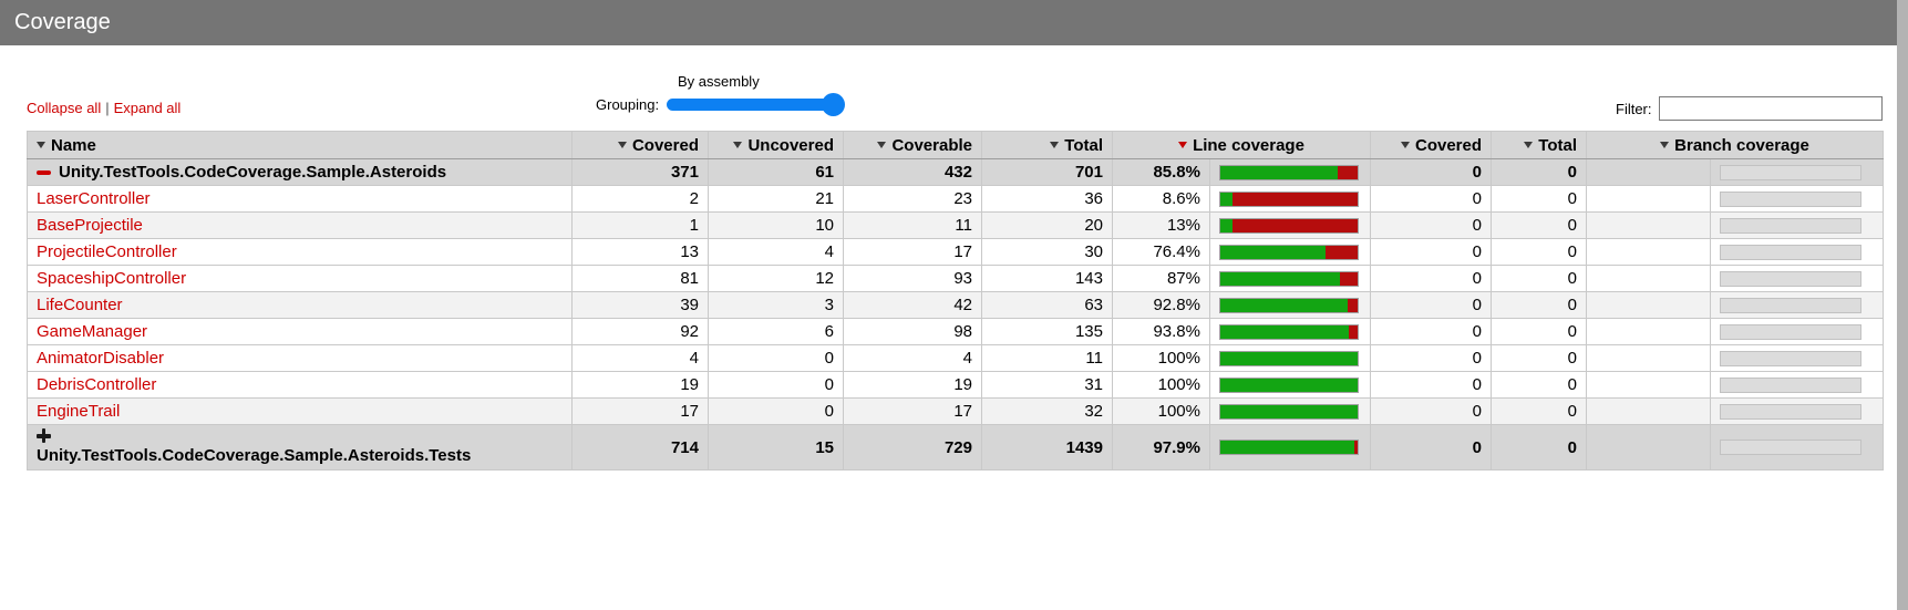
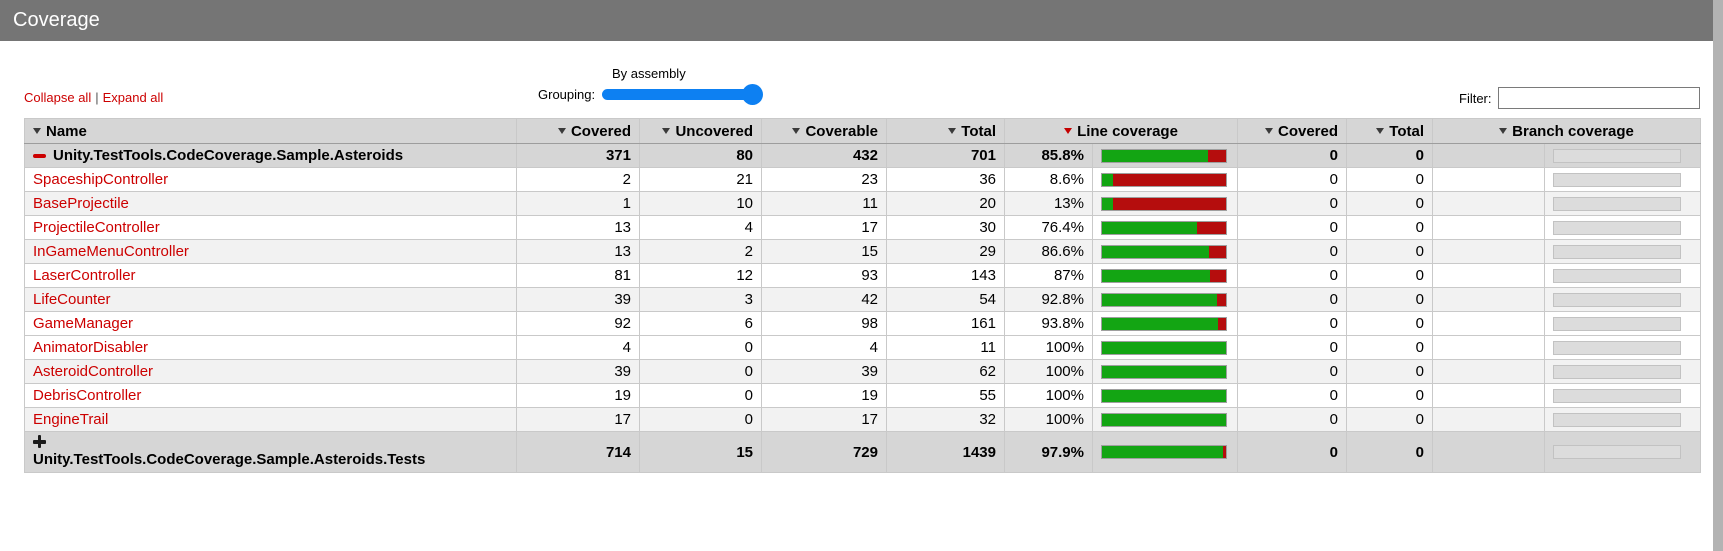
  Coverage
  Collapse all | Expand all
  By assembly
  Grouping:
  Filter:
  Name	Covered	Uncovered	Coverable	Total	Line coverage	Covered	Total	Branch coverage
- Unity.TestTools.CodeCoverage.Sample.Asteroids	371	61	432	701	85.8%		0	0
+ Unity.TestTools.CodeCoverage.Sample.Asteroids	371	80	432	701	85.8%		0	0
- LaserController	2	21	23	36	8.6%		0	0
+ SpaceshipController	2	21	23	36	8.6%		0	0
  BaseProjectile	1	10	11	20	13%		0	0
  ProjectileController	13	4	17	30	76.4%		0	0
+ InGameMenuController	13	2	15	29	86.6%		0	0
- SpaceshipController	81	12	93	143	87%		0	0
+ LaserController	81	12	93	143	87%		0	0
- LifeCounter	39	3	42	63	92.8%		0	0
+ LifeCounter	39	3	42	54	92.8%		0	0
- GameManager	92	6	98	135	93.8%		0	0
+ GameManager	92	6	98	161	93.8%		0	0
  AnimatorDisabler	4	0	4	11	100%		0	0
+ AsteroidController	39	0	39	62	100%		0	0
- DebrisController	19	0	19	31	100%		0	0
+ DebrisController	19	0	19	55	100%		0	0
  EngineTrail	17	0	17	32	100%		0	0
  Unity.TestTools.CodeCoverage.Sample.Asteroids.Tests	714	15	729	1439	97.9%		0	0
